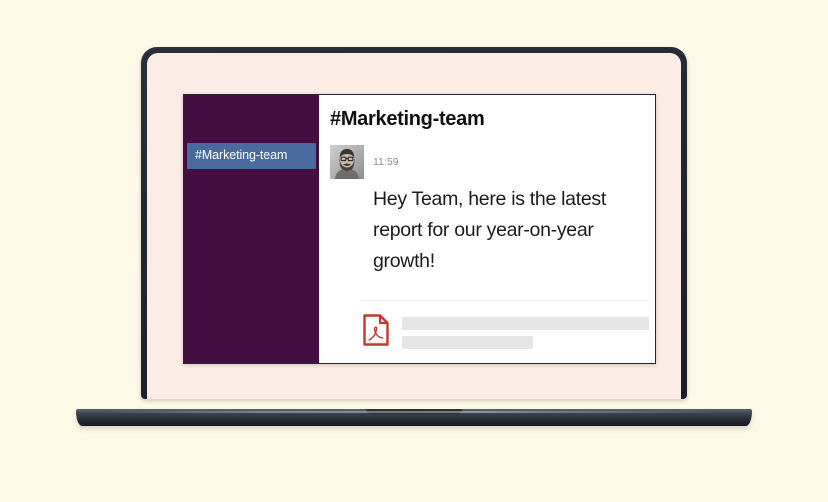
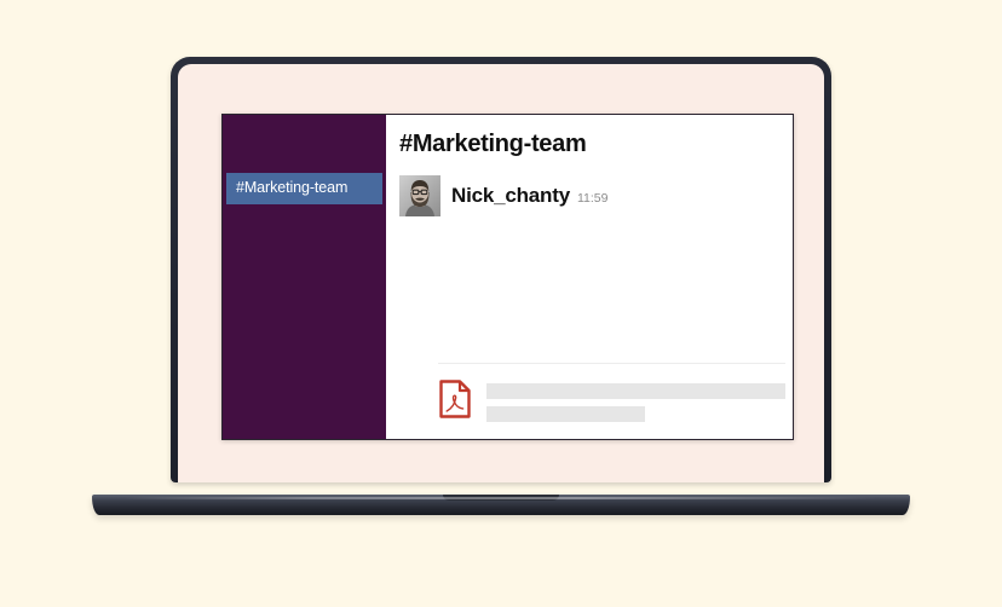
  #Marketing-team
  #Marketing-team
+ Nick_chanty
  11:59
- Hey Team, here is the latest report for our year-on-year growth!
